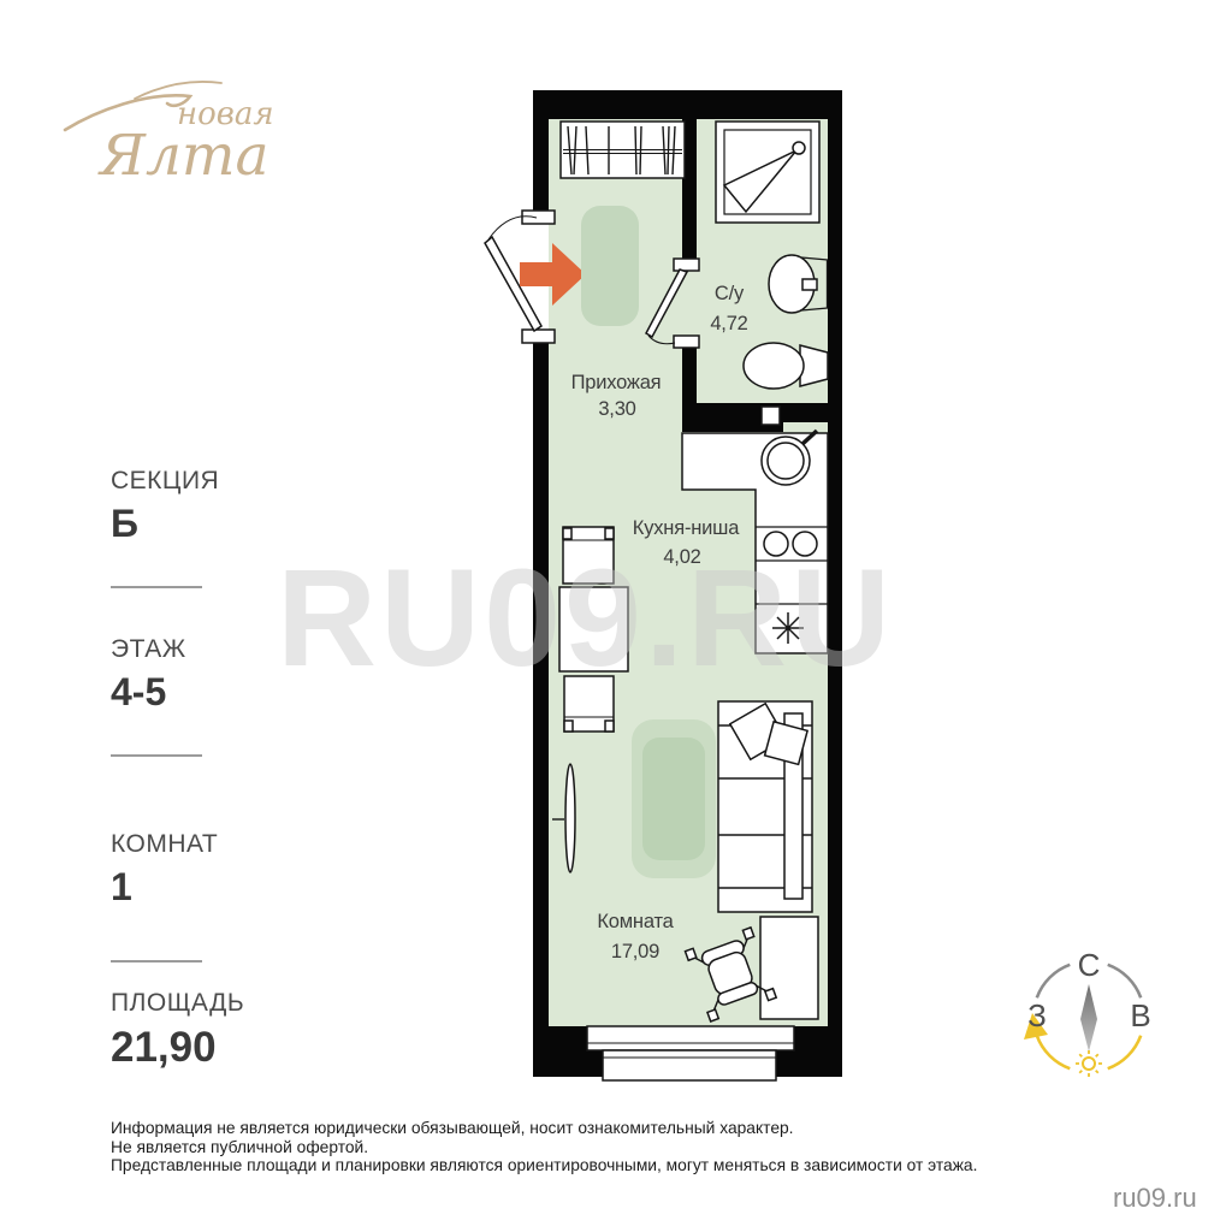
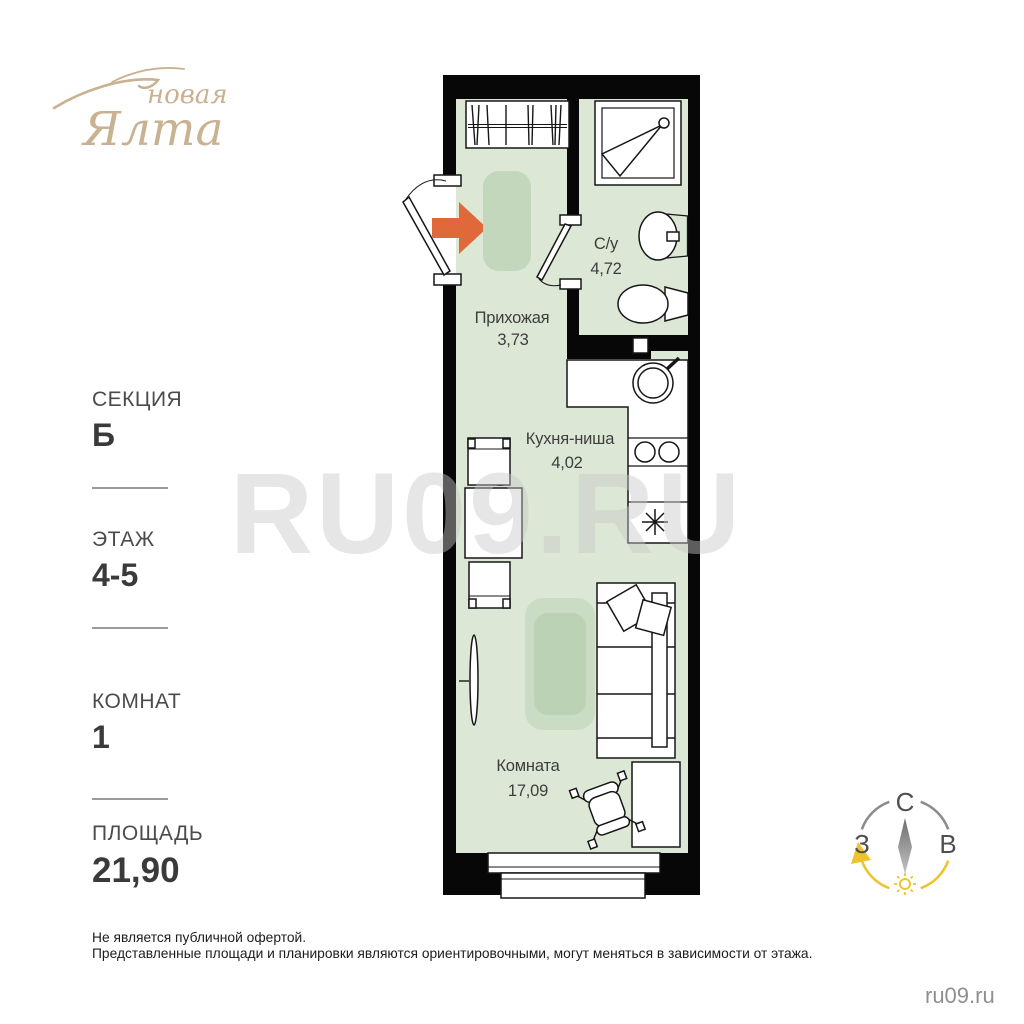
  новая
  Ялта
  СЕКЦИЯ
  Б
  ЭТАЖ
  4-5
  КОМНАТ
  1
  ПЛОЩАДЬ
  21,90
  Прихожая
- 3,30
+ 3,73
  С/у
  4,72
  Кухня-ниша
  4,02
  Комната
  17,09
  RU09.RU
  С
  З
  В
- Информация не является юридически обязывающей, носит ознакомительный характер.
  Не является публичной офертой.
  Представленные площади и планировки являются ориентировочными, могут меняться в зависимости от этажа.
  ru09.ru
